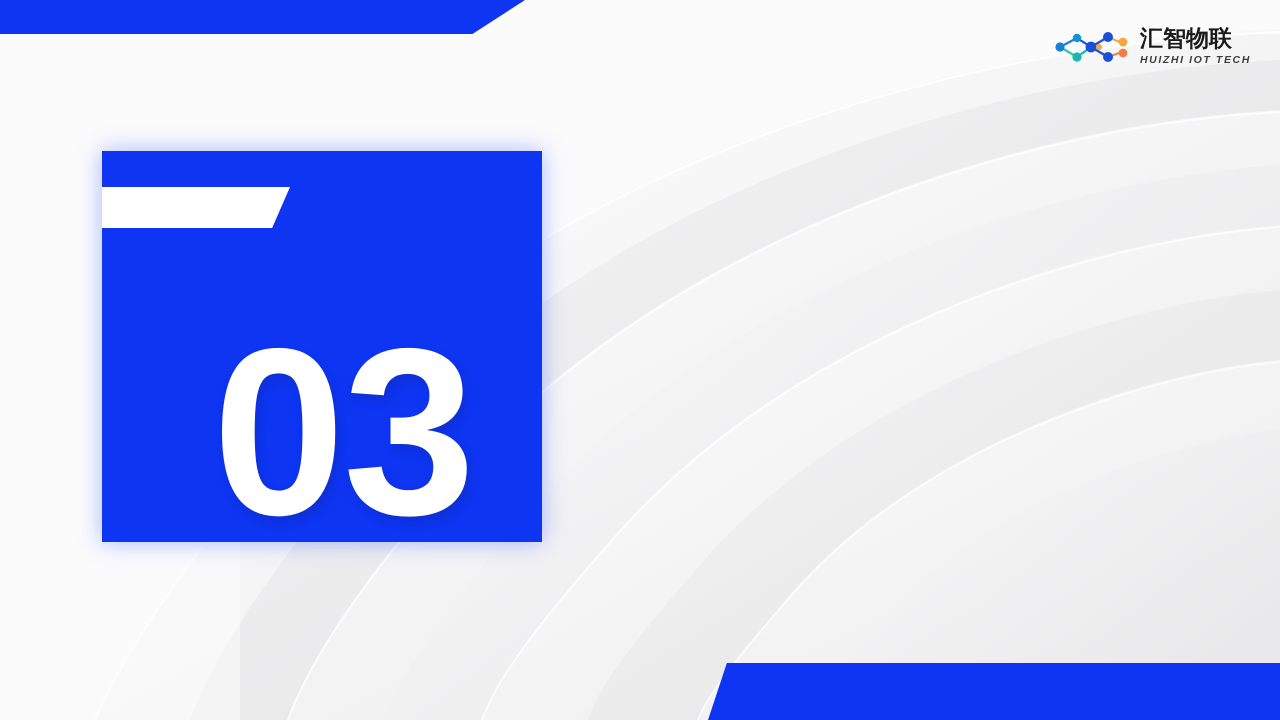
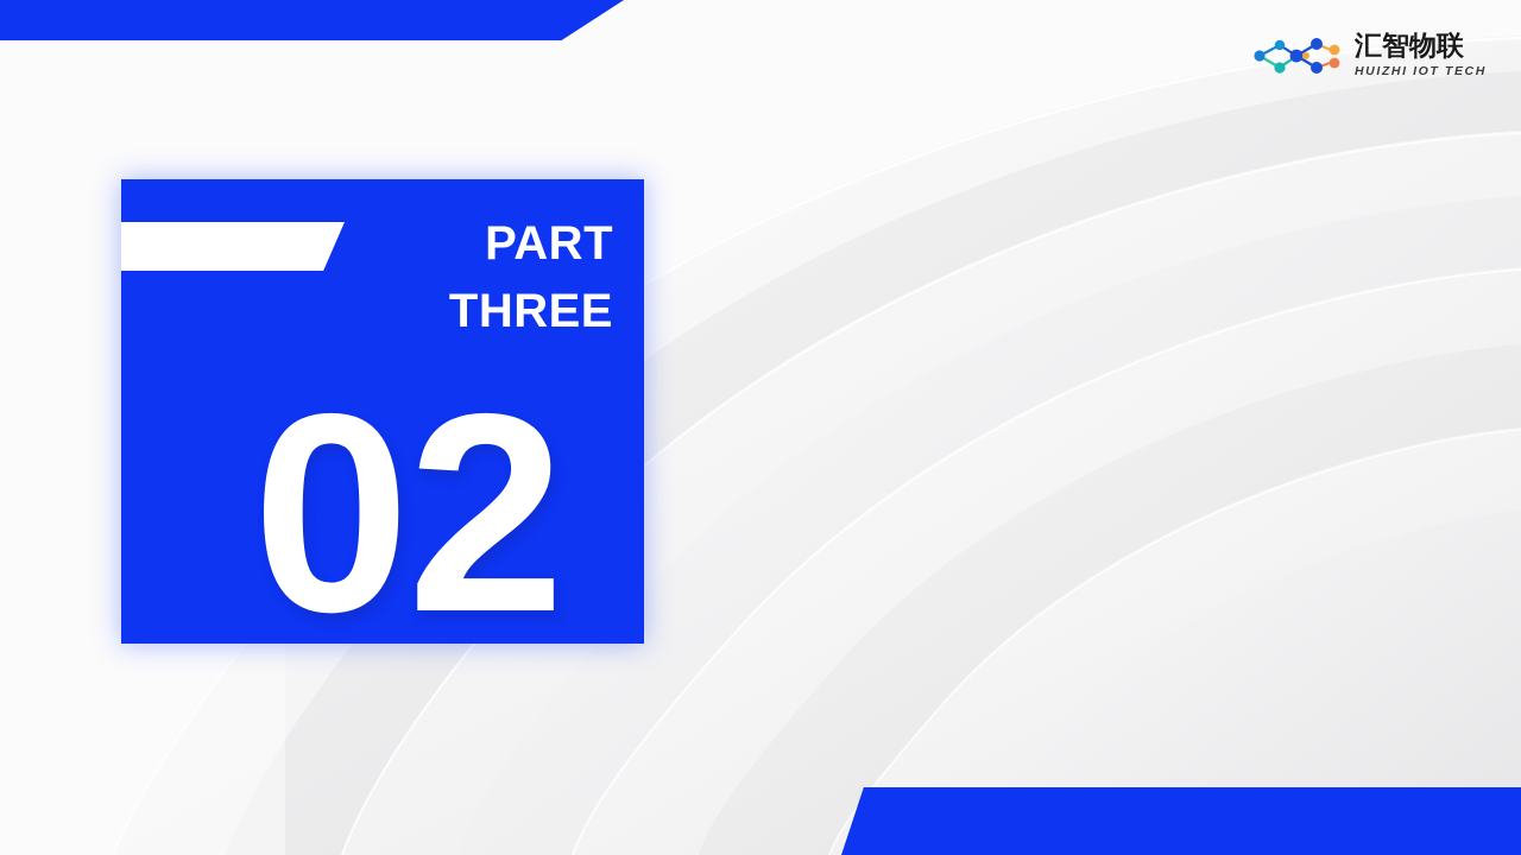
  汇智物联
  HUIZHI IOT TECH
+ PART THREE
- 03
+ 02
